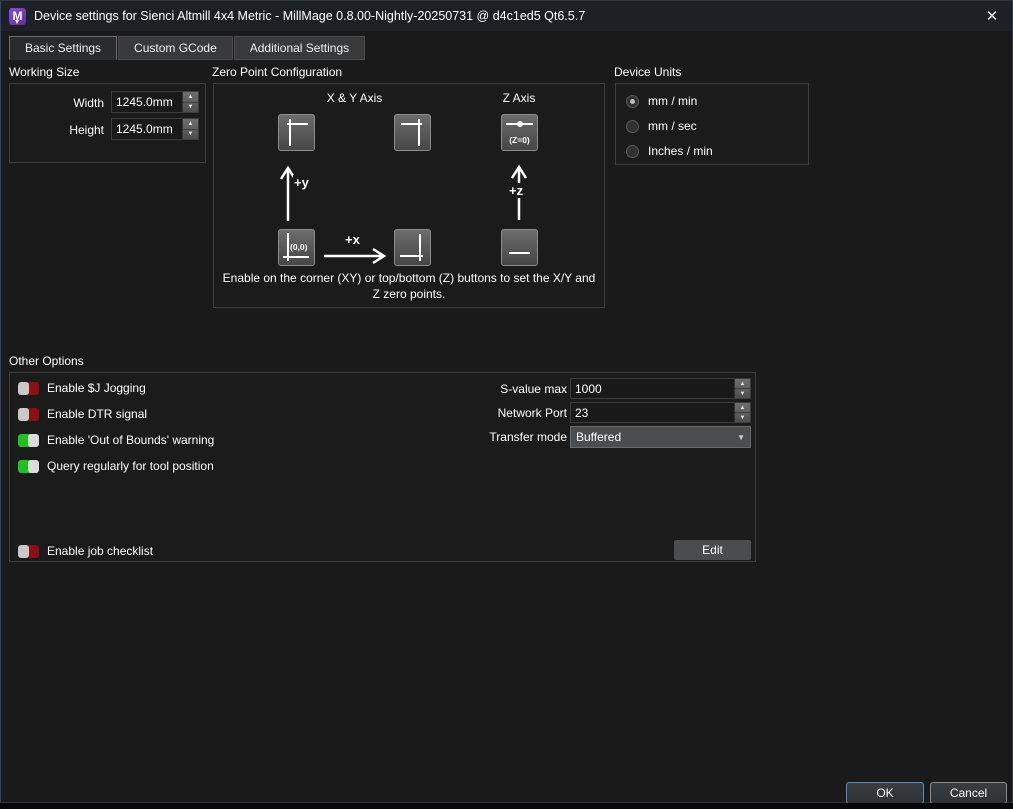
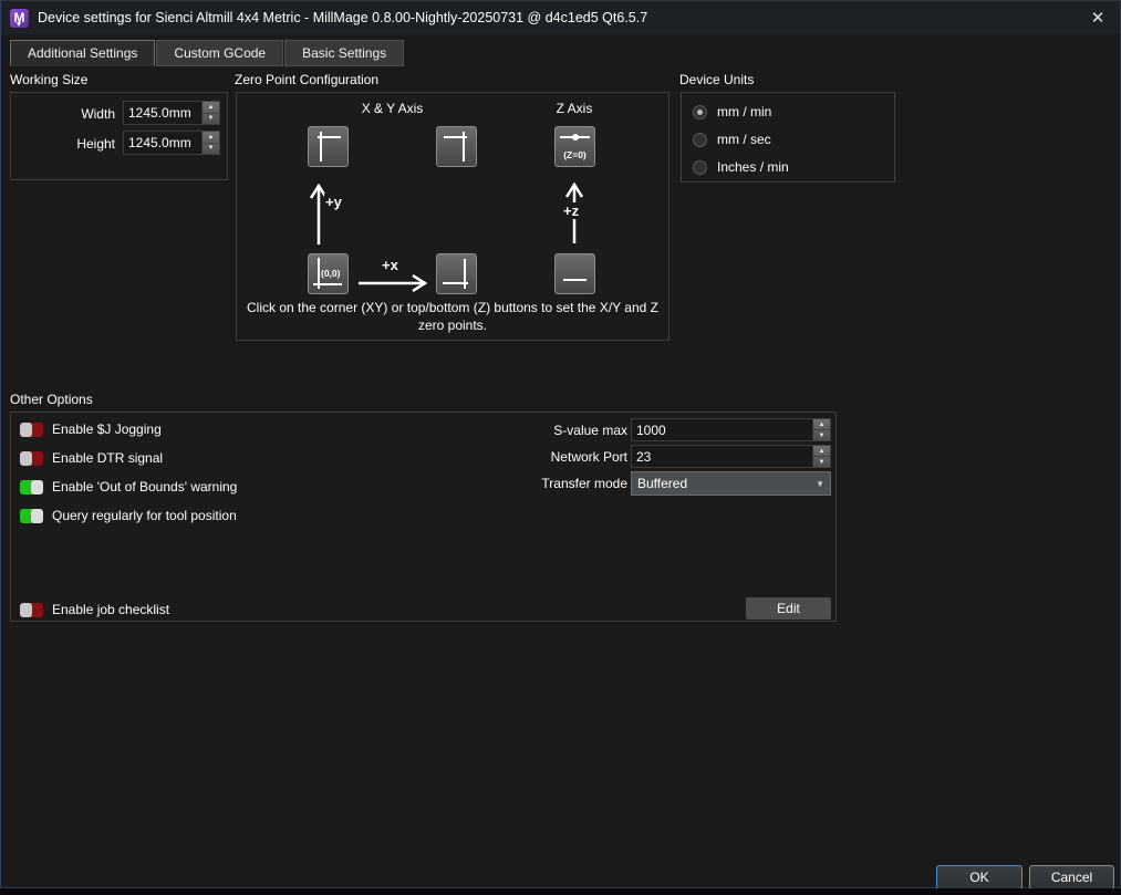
  M
  Device settings for Sienci Altmill 4x4 Metric - MillMage 0.8.00-Nightly-20250731 @ d4c1ed5 Qt6.5.7
  ✕
- Basic Settings
+ Additional Settings
  Custom GCode
- Additional Settings
+ Basic Settings
  Working Size
  Width
  1245.0mm
  Height
  1245.0mm
  Zero Point Configuration
  X & Y Axis
  Z Axis
  (0,0)
  (Z=0)
  +y
  +x
  +z
- Enable on the corner (XY) or top/bottom (Z) buttons to set the X/Y and Z zero points.
+ Click on the corner (XY) or top/bottom (Z) buttons to set the X/Y and Z zero points.
  Device Units
  mm / min
  mm / sec
  Inches / min
  Other Options
  Enable $J Jogging
  Enable DTR signal
  Enable 'Out of Bounds' warning
  Query regularly for tool position
  S-value max
  1000
  Network Port
  23
  Transfer mode
  Buffered
  ▼
  Enable job checklist
  Edit
  OK
  Cancel
